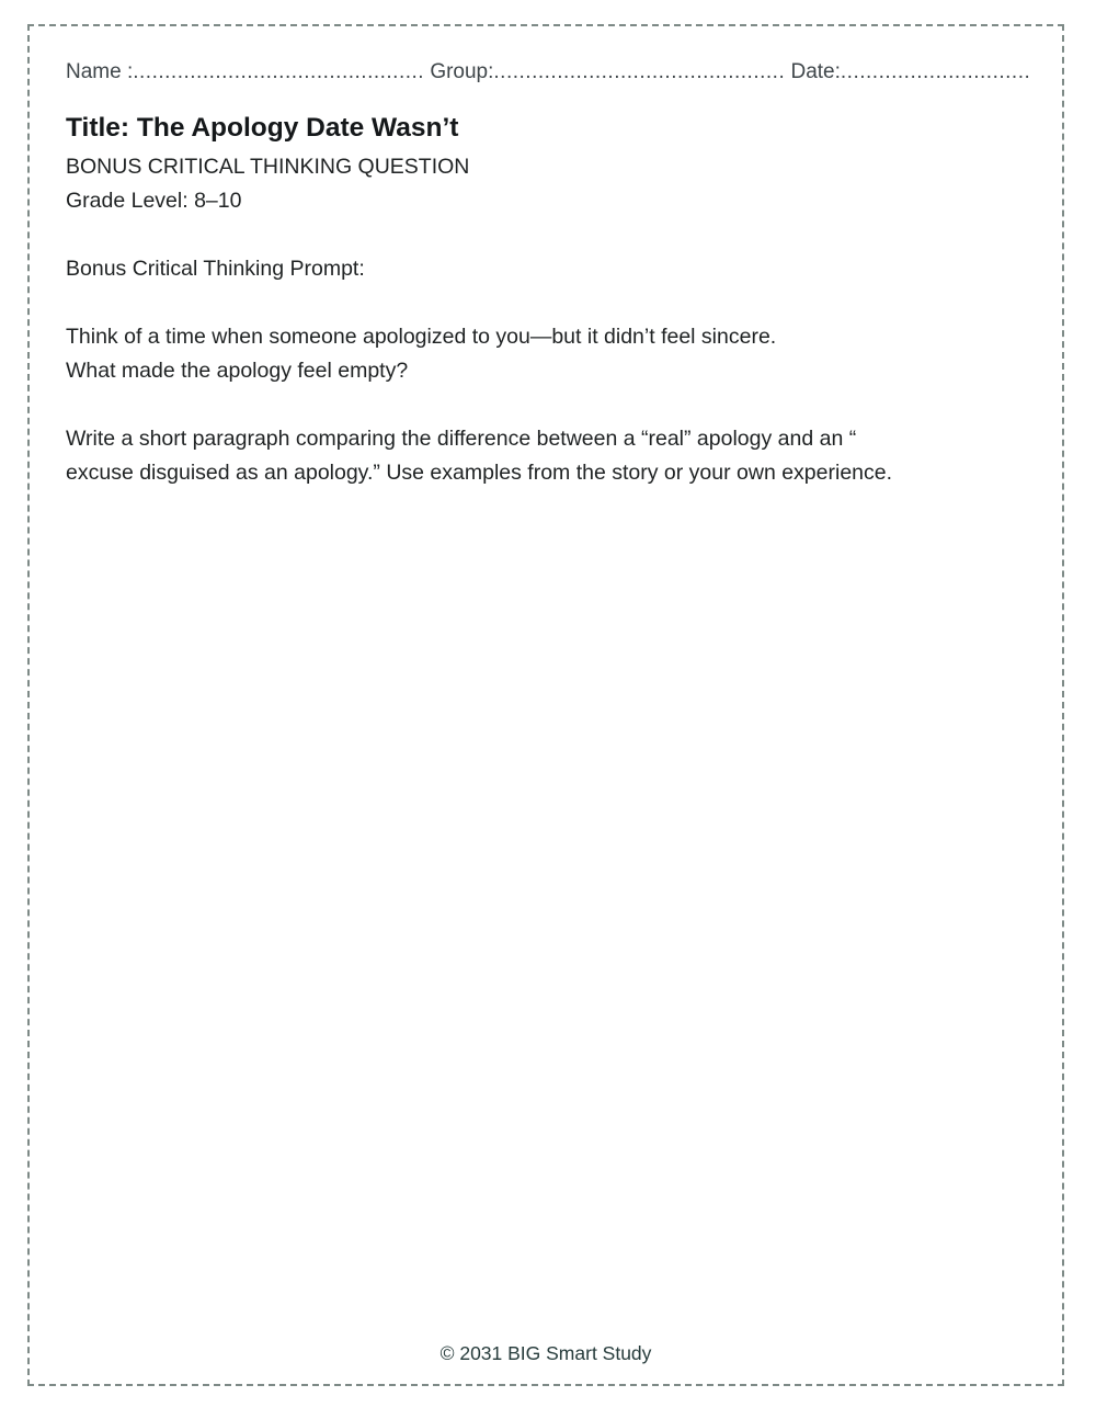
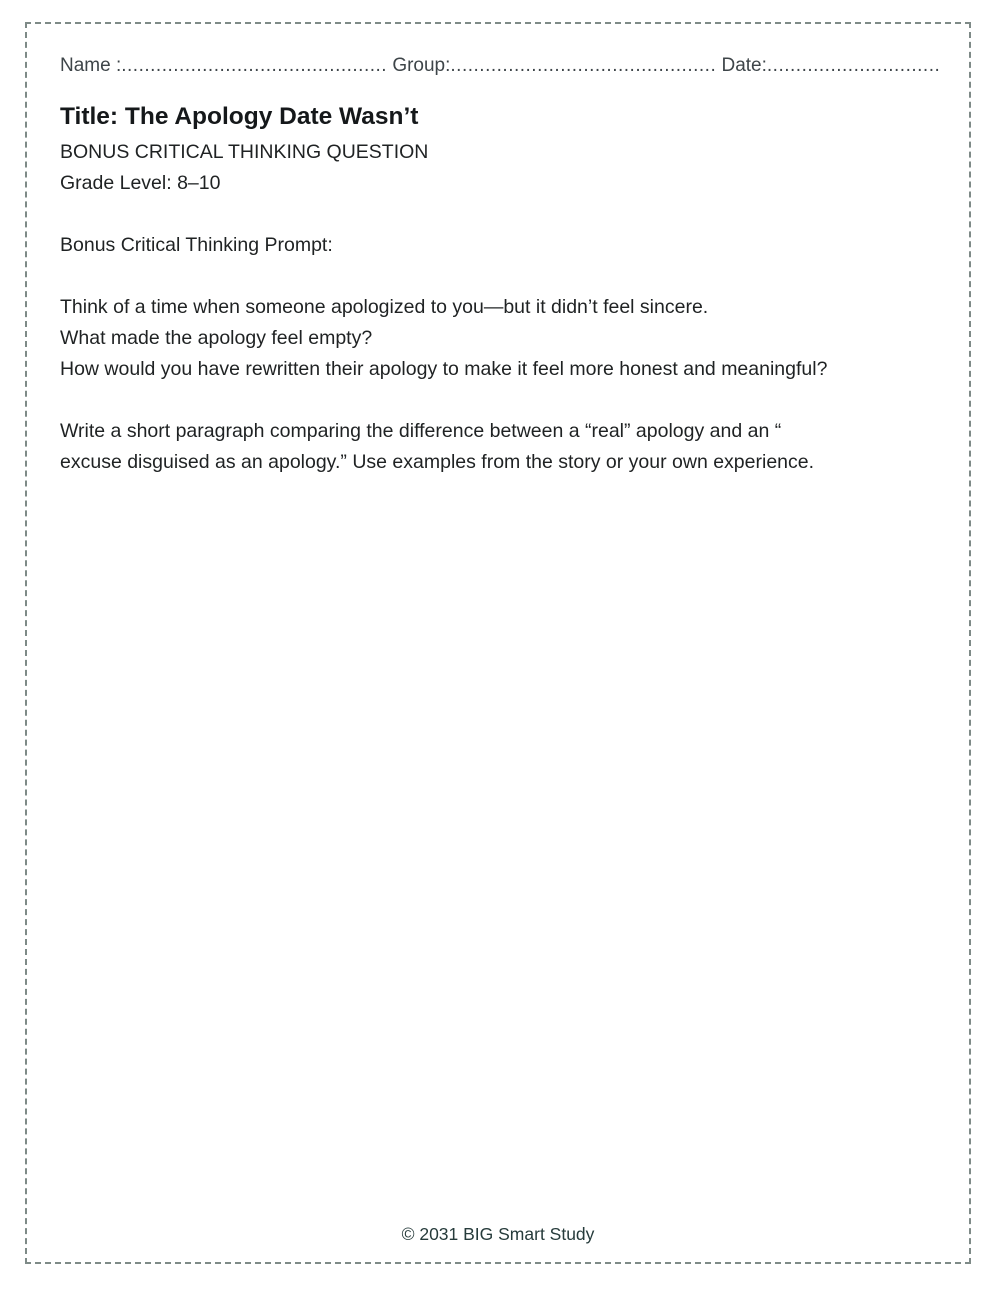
  Name :
  Group:
  Date:
  Title: The Apology Date Wasn’t
  BONUS CRITICAL THINKING QUESTION
  Grade Level: 8–10
  Bonus Critical Thinking Prompt:
  Think of a time when someone apologized to you—but it didn’t feel sincere.
  What made the apology feel empty?
+ How would you have rewritten their apology to make it feel more honest and meaningful?
  Write a short paragraph comparing the difference between a “real” apology and an “
  excuse disguised as an apology.” Use examples from the story or your own experience.
  © 2031 BIG Smart Study
